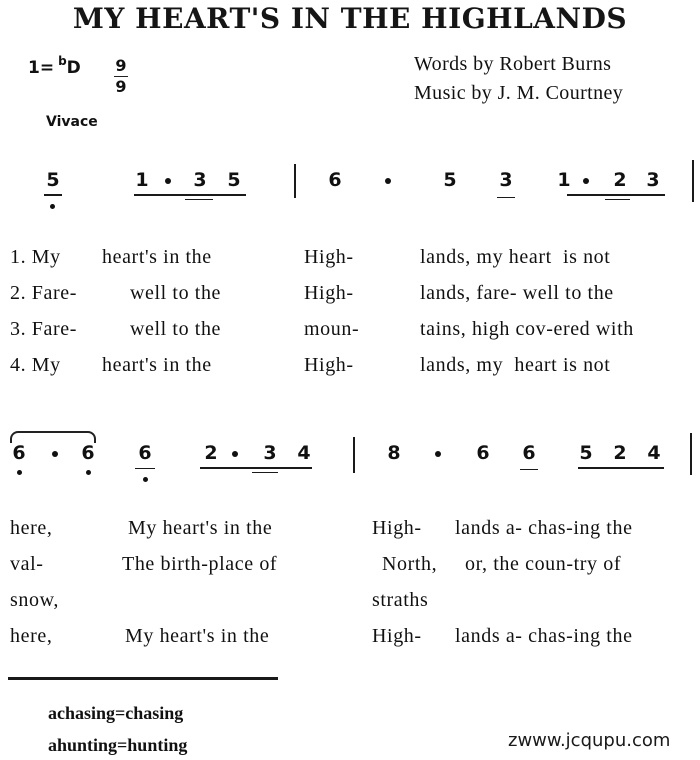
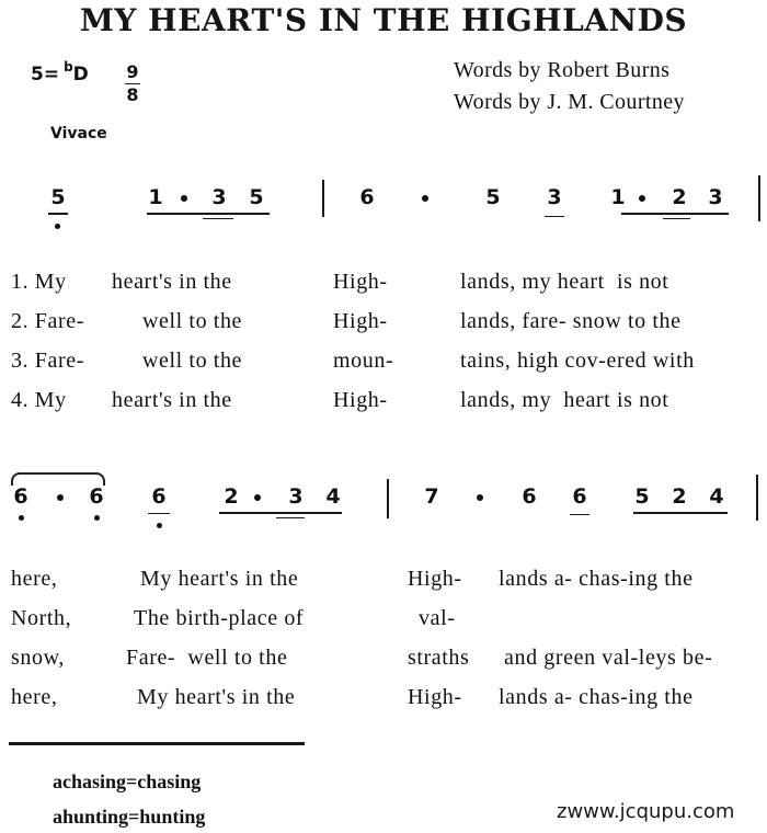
  MY HEART'S IN THE HIGHLANDS
- 1= bD
+ 5= bD
- 9 9
+ 9 8
  Vivace
  Words by Robert Burns
- Music by J. M. Courtney
+ Words by J. M. Courtney
  5
  1
  3
  5
  6
  5
  3
  1
  2
  3
  1. My
  heart's in the
  High-
  lands, my heart is not
  2. Fare-
  well to the
  High-
- lands, fare- well to the
+ lands, fare- snow to the
  3. Fare-
  well to the
  moun-
  tains, high cov-ered with
  4. My
  heart's in the
  High-
  lands, my heart is not
  6
  6
  6
  2
  3
  4
- 8
+ 7
  6
  6
  5
  2
  4
  here,
  My heart's in the
  High-
  lands a- chas-ing the
- val-
+ North,
  The birth-place of
- North,
+ val-
- or, the coun-try of
  snow,
+ Fare- well to the
  straths
+ and green val-leys be-
  here,
  My heart's in the
  High-
  lands a- chas-ing the
  achasing=chasing
  ahunting=hunting
  zwww.jcqupu.com
